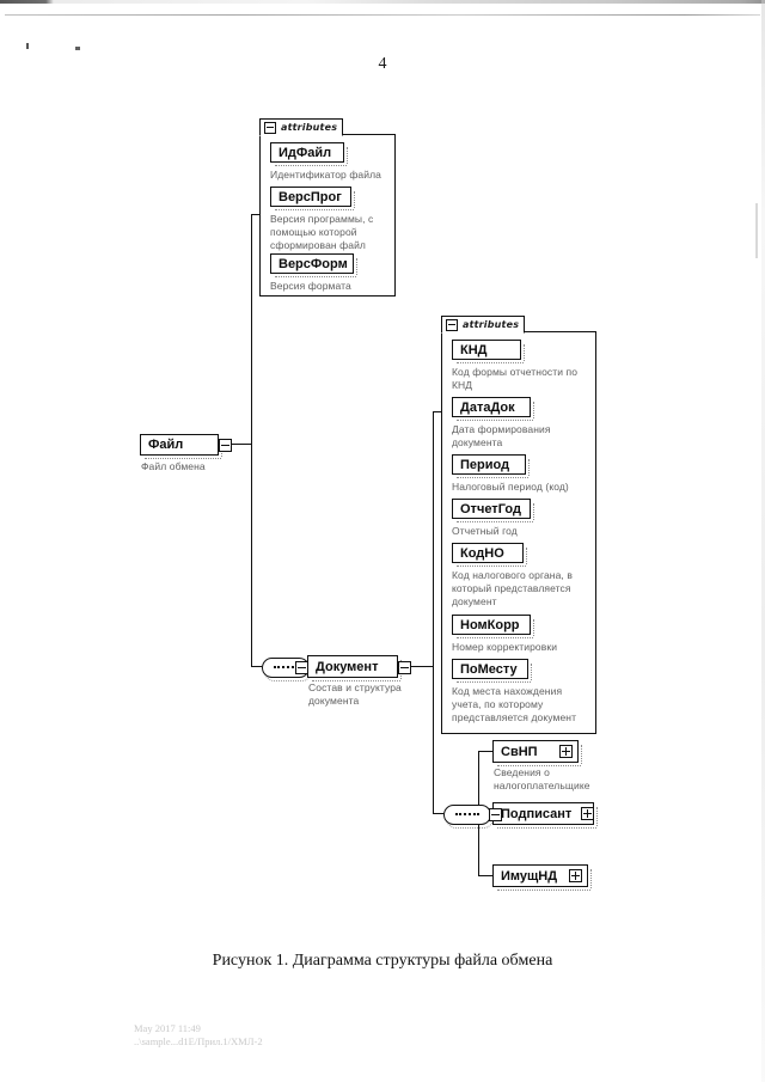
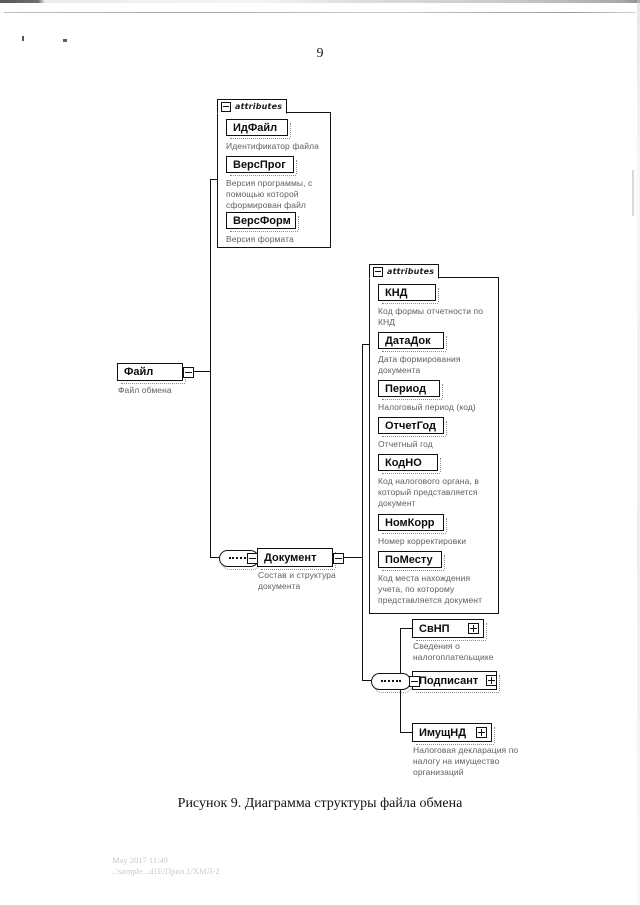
- 4
+ 9
  Файл
  Файл обмена
  attributes
  ИдФайл
  Идентификатор файла
  ВерсПрог
  Версия программы, с
  помощью которой
  сформирован файл
  ВерсФорм
  Версия формата
  Документ
  Состав и структура
  документа
  attributes
  КНД
  Код формы отчетности по
  КНД
  ДатаДок
  Дата формирования
  документа
  Период
  Налоговый период (код)
  ОтчетГод
  Отчетный год
  КодНО
  Код налогового органа, в
  который представляется
  документ
  НомКорр
  Номер корректировки
  ПоМесту
  Код места нахождения
  учета, по которому
  представляется документ
  СвНП
  Сведения о
  налогоплательщике
  Подписант
  ИмущНД
+ Налоговая декларация по
+ налогу на имущество
+ организаций
- Рисунок 1. Диаграмма структуры файла обмена
+ Рисунок 9. Диаграмма структуры файла обмена
  May 2017 11:49
  ..\sample...d1E/Прил.1/ХМЛ-2
